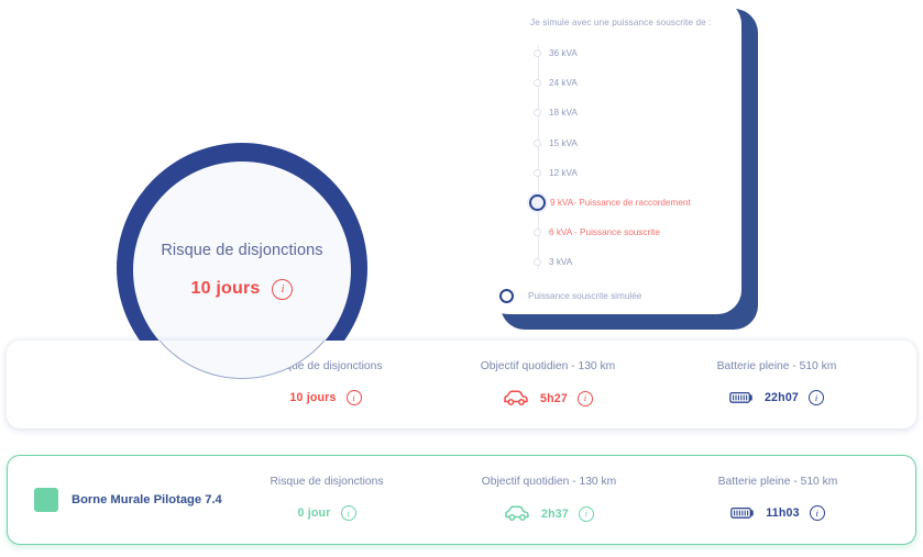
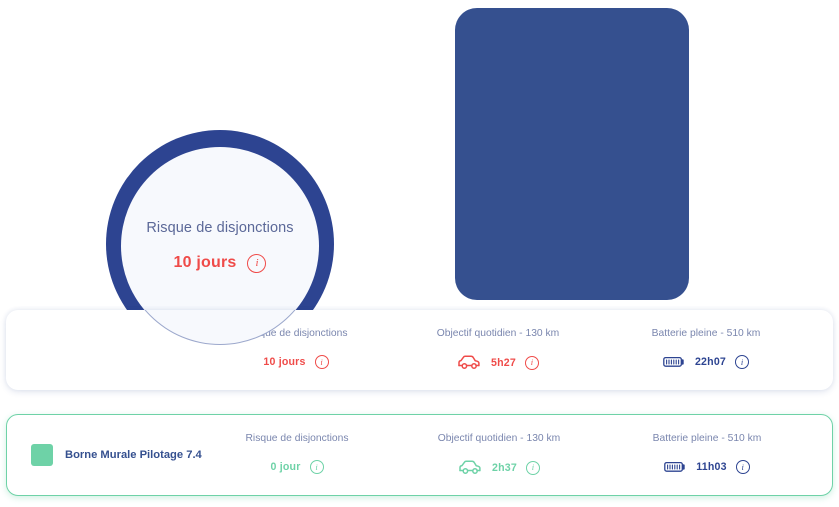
- Je simule avec une puissance souscrite de :
- 36 kVA
- 24 kVA
- 18 kVA
- 15 kVA
- 12 kVA
- 9 kVA- Puissance de raccordement
- 6 kVA - Puissance souscrite
- 3 kVA
- Puissance souscrite simulée
  Risque de disjonctions
  10 jours
  i
  ue de disjonctions
  10 jours
  i
  Objectif quotidien - 130 km
  5h27
  i
  Batterie pleine - 510 km
  22h07
  i
  Borne Murale Pilotage 7.4
  Risque de disjonctions
  0 jour
  i
  Objectif quotidien - 130 km
  2h37
  i
  Batterie pleine - 510 km
  11h03
  i
